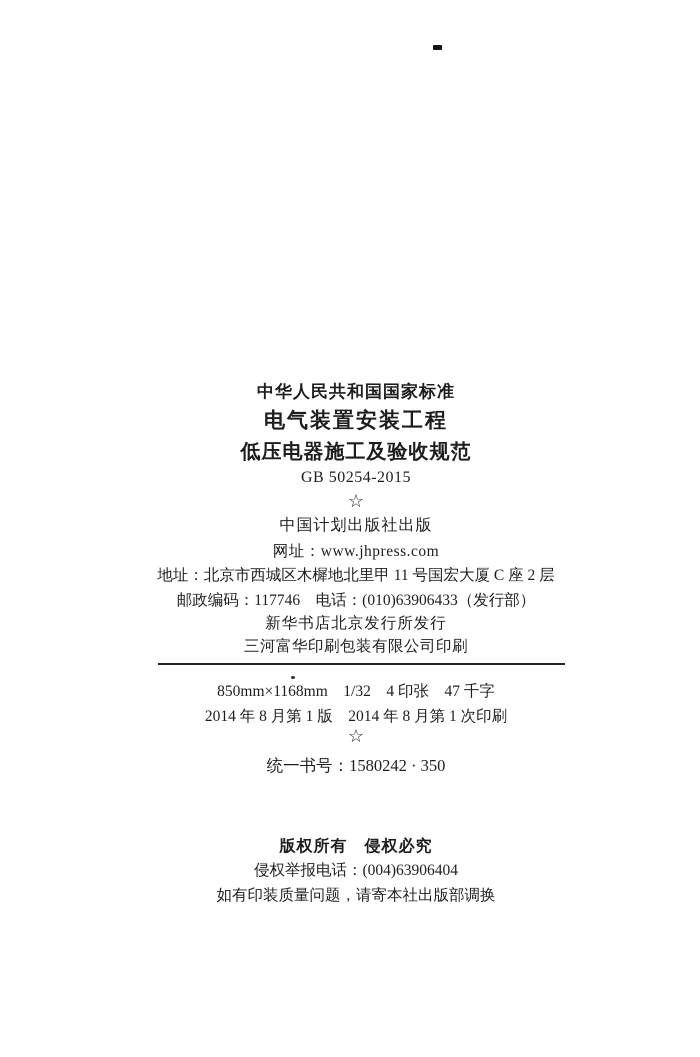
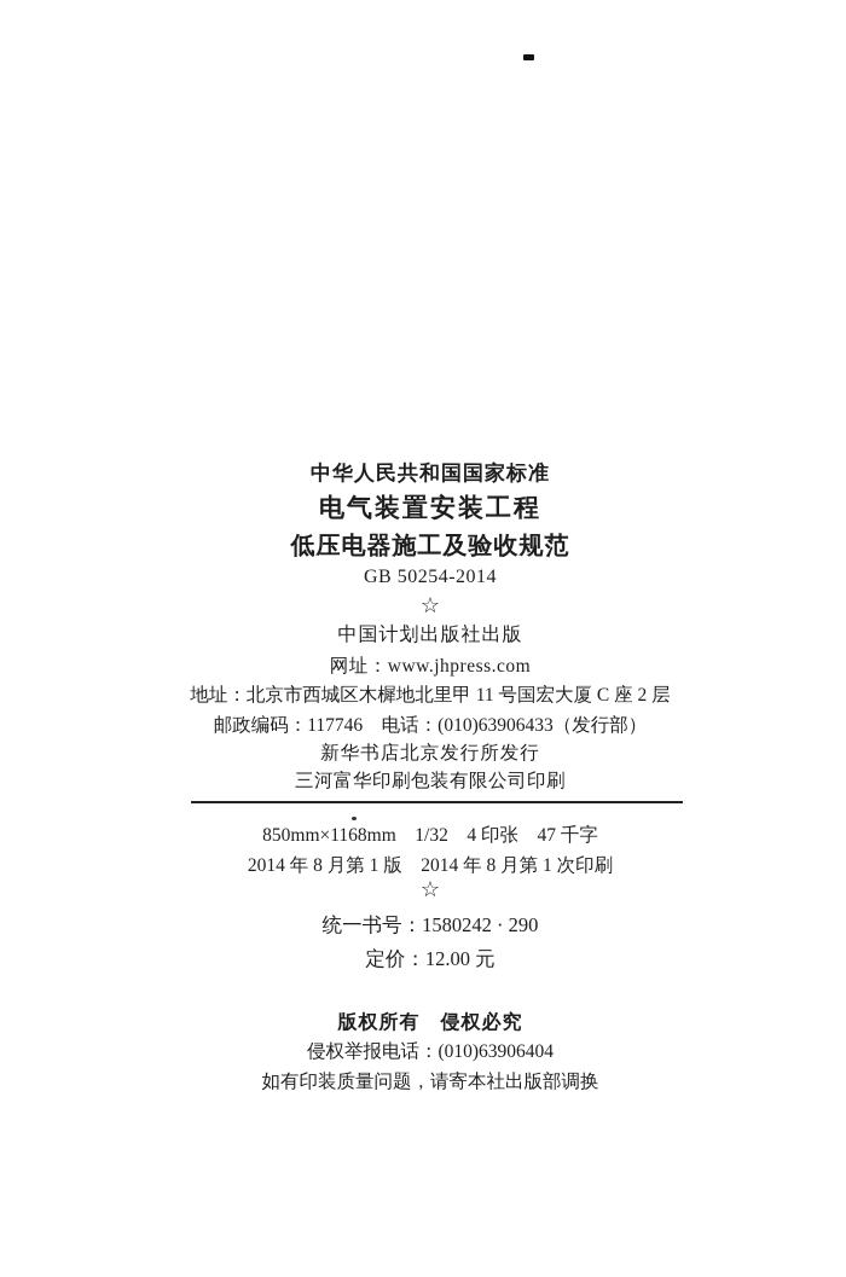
  中华人民共和国国家标准
  电气装置安装工程
  低压电器施工及验收规范
- GB 50254-2015
+ GB 50254-2014
  ☆
  中国计划出版社出版
  网址：www.jhpress.com
  地址：北京市西城区木樨地北里甲 11 号国宏大厦 C 座 2 层
  邮政编码：117746 电话：(010)63906433（发行部）
  新华书店北京发行所发行
  三河富华印刷包装有限公司印刷
  850mm×1168mm 1/32 4 印张 47 千字
  2014 年 8 月第 1 版 2014 年 8 月第 1 次印刷
  ☆
- 统一书号：1580242 · 350
+ 统一书号：1580242 · 290
+ 定价：12.00 元
  版权所有 侵权必究
- 侵权举报电话：(004)63906404
+ 侵权举报电话：(010)63906404
  如有印装质量问题，请寄本社出版部调换
